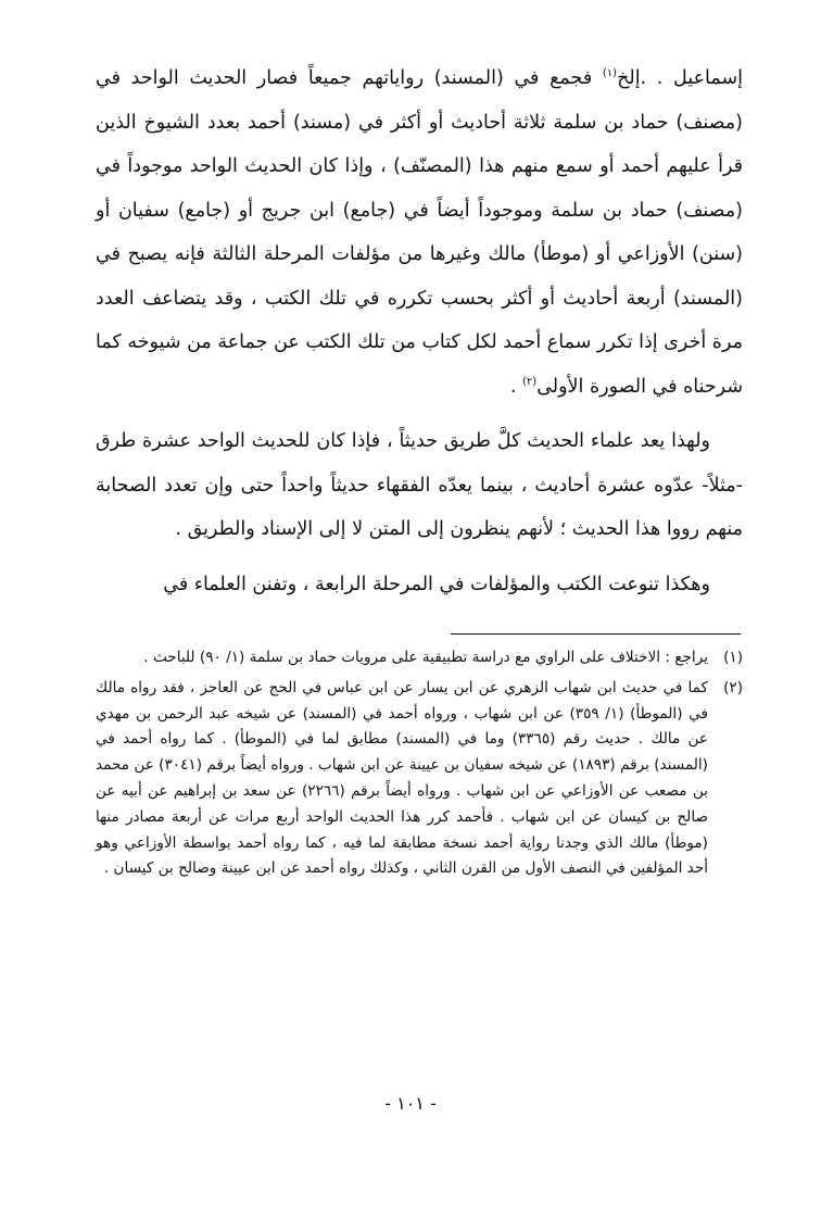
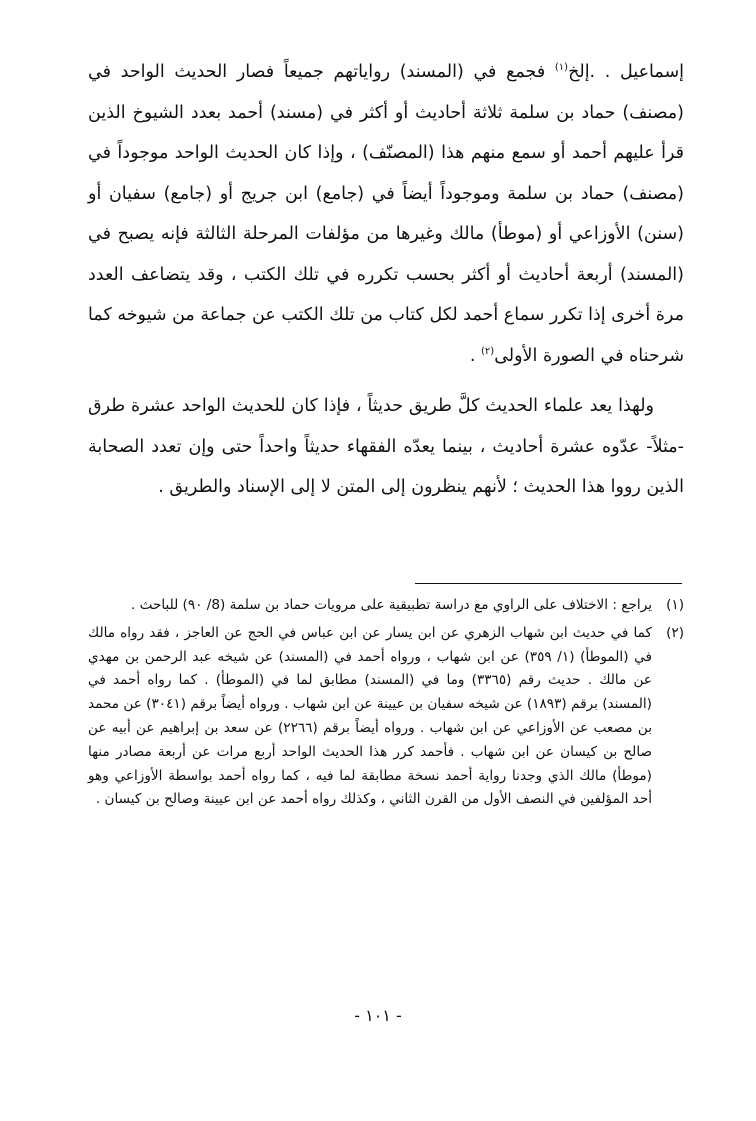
  إسماعيل . .إلخ(١) فجمع في (المسند) رواياتهم جميعاً فصار الحديث الواحد في (مصنف) حماد بن سلمة ثلاثة أحاديث أو أكثر في (مسند) أحمد بعدد الشيوخ الذين قرأ عليهم أحمد أو سمع منهم هذا (المصنّف) ، وإذا كان الحديث الواحد موجوداً في (مصنف) حماد بن سلمة وموجوداً أيضاً في (جامع) ابن جريج أو (جامع) سفيان أو (سنن) الأوزاعي أو (موطأ) مالك وغيرها من مؤلفات المرحلة الثالثة فإنه يصبح في (المسند) أربعة أحاديث أو أكثر بحسب تكرره في تلك الكتب ، وقد يتضاعف العدد مرة أخرى إذا تكرر سماع أحمد لكل كتاب من تلك الكتب عن جماعة من شيوخه كما شرحناه في الصورة الأولى(٢) .
- ولهذا يعد علماء الحديث كلَّ طريق حديثاً ، فإذا كان للحديث الواحد عشرة طرق -مثلاً- عدّوه عشرة أحاديث ، بينما يعدّه الفقهاء حديثاً واحداً حتى وإن تعدد الصحابة منهم رووا هذا الحديث ؛ لأنهم ينظرون إلى المتن لا إلى الإسناد والطريق .
+ ولهذا يعد علماء الحديث كلَّ طريق حديثاً ، فإذا كان للحديث الواحد عشرة طرق -مثلاً- عدّوه عشرة أحاديث ، بينما يعدّه الفقهاء حديثاً واحداً حتى وإن تعدد الصحابة الذين رووا هذا الحديث ؛ لأنهم ينظرون إلى المتن لا إلى الإسناد والطريق .
- وهكذا تنوعت الكتب والمؤلفات في المرحلة الرابعة ، وتفنن العلماء في
- (١)يراجع : الاختلاف على الراوي مع دراسة تطبيقية على مرويات حماد بن سلمة (١/ ٩٠) للباحث .
+ (١)يراجع : الاختلاف على الراوي مع دراسة تطبيقية على مرويات حماد بن سلمة (8/ ٩٠) للباحث .
  (٢)كما في حديث ابن شهاب الزهري عن ابن يسار عن ابن عباس في الحج عن العاجز ، فقد رواه مالك في (الموطأ) (١/ ٣٥٩) عن ابن شهاب ، ورواه أحمد في (المسند) عن شيخه عبد الرحمن بن مهدي عن مالك . حديث رقم (٣٣٦٥) وما في (المسند) مطابق لما في (الموطأ) . كما رواه أحمد في (المسند) برقم (١٨٩٣) عن شيخه سفيان بن عيينة عن ابن شهاب . ورواه أيضاً برقم (٣٠٤١) عن محمد بن مصعب عن الأوزاعي عن ابن شهاب . ورواه أيضاً برقم (٢٢٦٦) عن سعد بن إبراهيم عن أبيه عن صالح بن كيسان عن ابن شهاب . فأحمد كرر هذا الحديث الواحد أربع مرات عن أربعة مصادر منها (موطأ) مالك الذي وجدنا رواية أحمد نسخة مطابقة لما فيه ، كما رواه أحمد بواسطة الأوزاعي وهو أحد المؤلفين في النصف الأول من القرن الثاني ، وكذلك رواه أحمد عن ابن عيينة وصالح بن كيسان .
  - ١٠١ -
